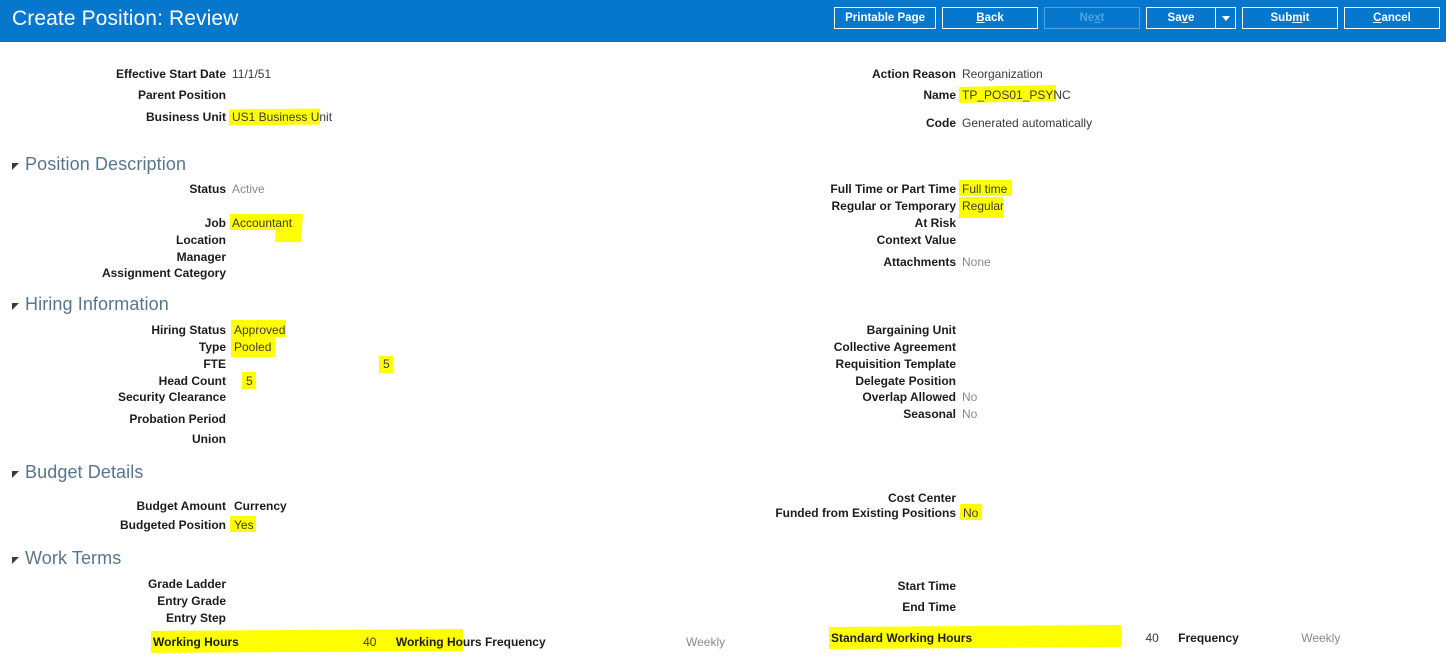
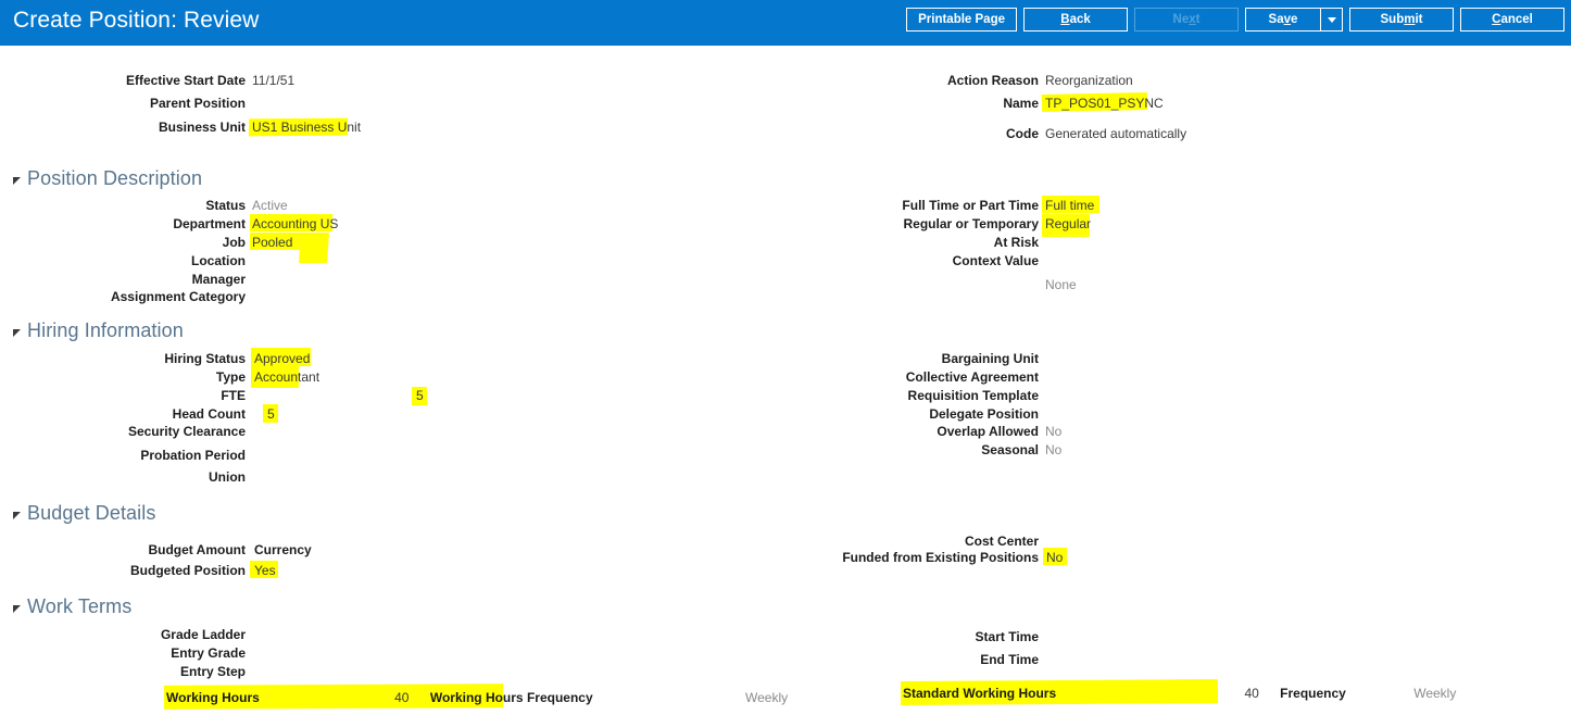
  Create Position: Review
  Printable Page
  Back
  Next
  Save
  Submit
  Cancel
  Effective Start Date
  11/1/51
  Parent Position
  Business Unit
  US1 Business Unit
  Action Reason
  Reorganization
  Name
  TP_POS01_PSYNC
  Code
  Generated automatically
  Position Description
  Status
  Active
+ Department
+ Accounting US
  Job
- Accountant
+ Pooled
  Location
  Manager
  Assignment Category
  Full Time or Part Time
  Full time
  Regular or Temporary
  Regular
  At Risk
  Context Value
- Attachments
  None
  Hiring Information
  Hiring Status
  Approved
  Type
- Pooled
+ Accountant
  FTE
  5
  Head Count
  5
  Security Clearance
  Probation Period
  Union
  Bargaining Unit
  Collective Agreement
  Requisition Template
  Delegate Position
  Overlap Allowed
  No
  Seasonal
  No
  Budget Details
  Budget Amount
  Currency
  Budgeted Position
  Yes
  Cost Center
  Funded from Existing Positions
  No
  Work Terms
  Grade Ladder
  Entry Grade
  Entry Step
  Start Time
  End Time
  Working Hours 40 Working Hours Frequency Weekly
  Standard Working Hours 40 Frequency Weekly
